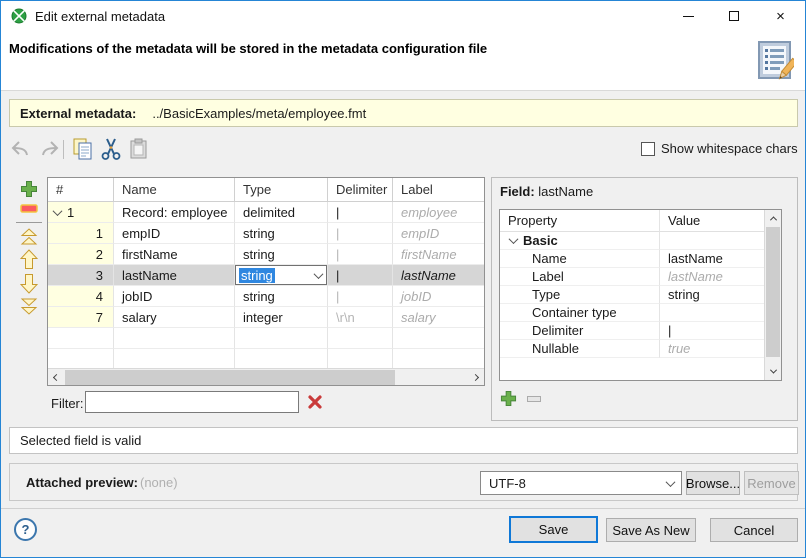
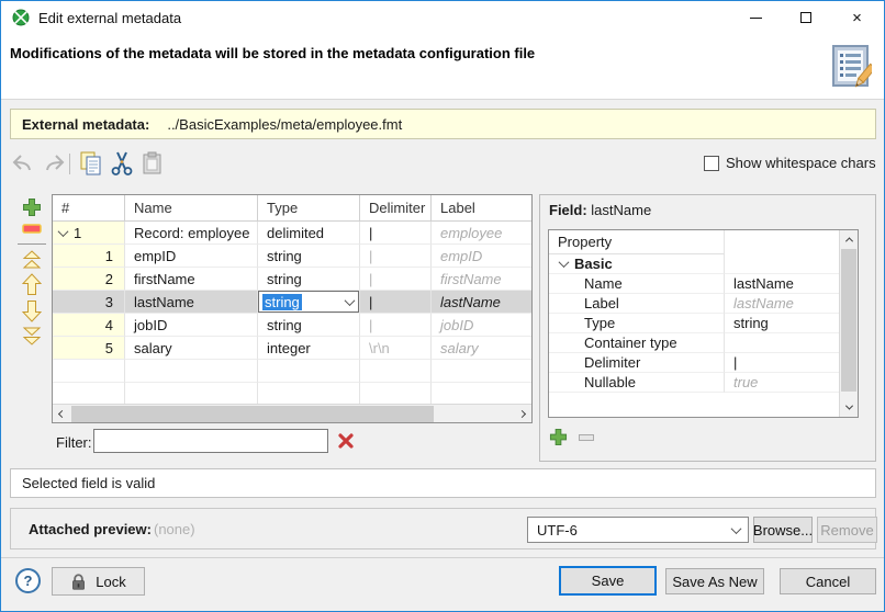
  Edit external metadata
  ×
  Modifications of the metadata will be stored in the metadata configuration file
  External metadata:
  ../BasicExamples/meta/employee.fmt
  Show whitespace chars
  #
  Name
  Type
  Delimiter
  Label
  1
  Record: employee
  delimited
  |
  employee
  1
  empID
  string
  |
  empID
  2
  firstName
  string
  |
  firstName
  3
  lastName
  string
  |
  lastName
  4
  jobID
  string
  |
  jobID
- 7
+ 5
  salary
  integer
  \r\n
  salary
  Filter:
  Field: lastName
  Property
- Value
  Basic
  Name
  lastName
  Label
  lastName
  Type
  string
  Container type
  Delimiter
  |
  Nullable
  true
  Selected field is valid
  Attached preview:
  (none)
- UTF-8
+ UTF-6
  Browse...
  Remove
  ?
+ Lock
  Save
  Save As New
  Cancel
